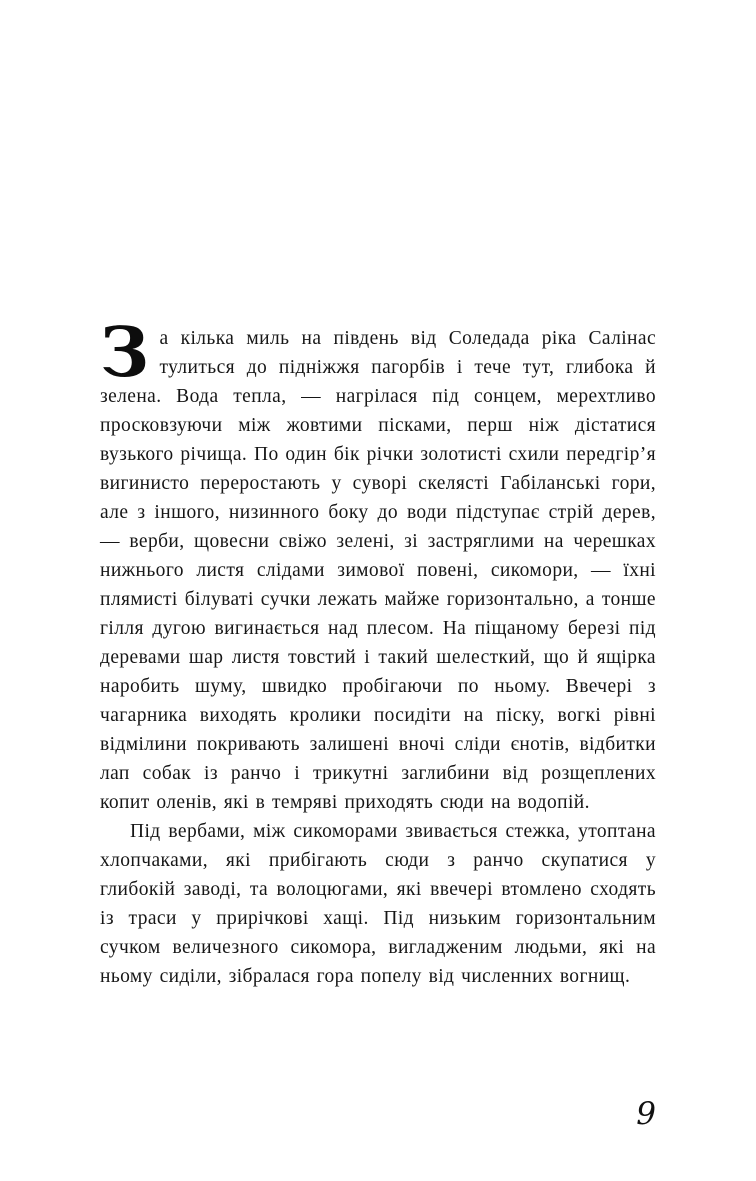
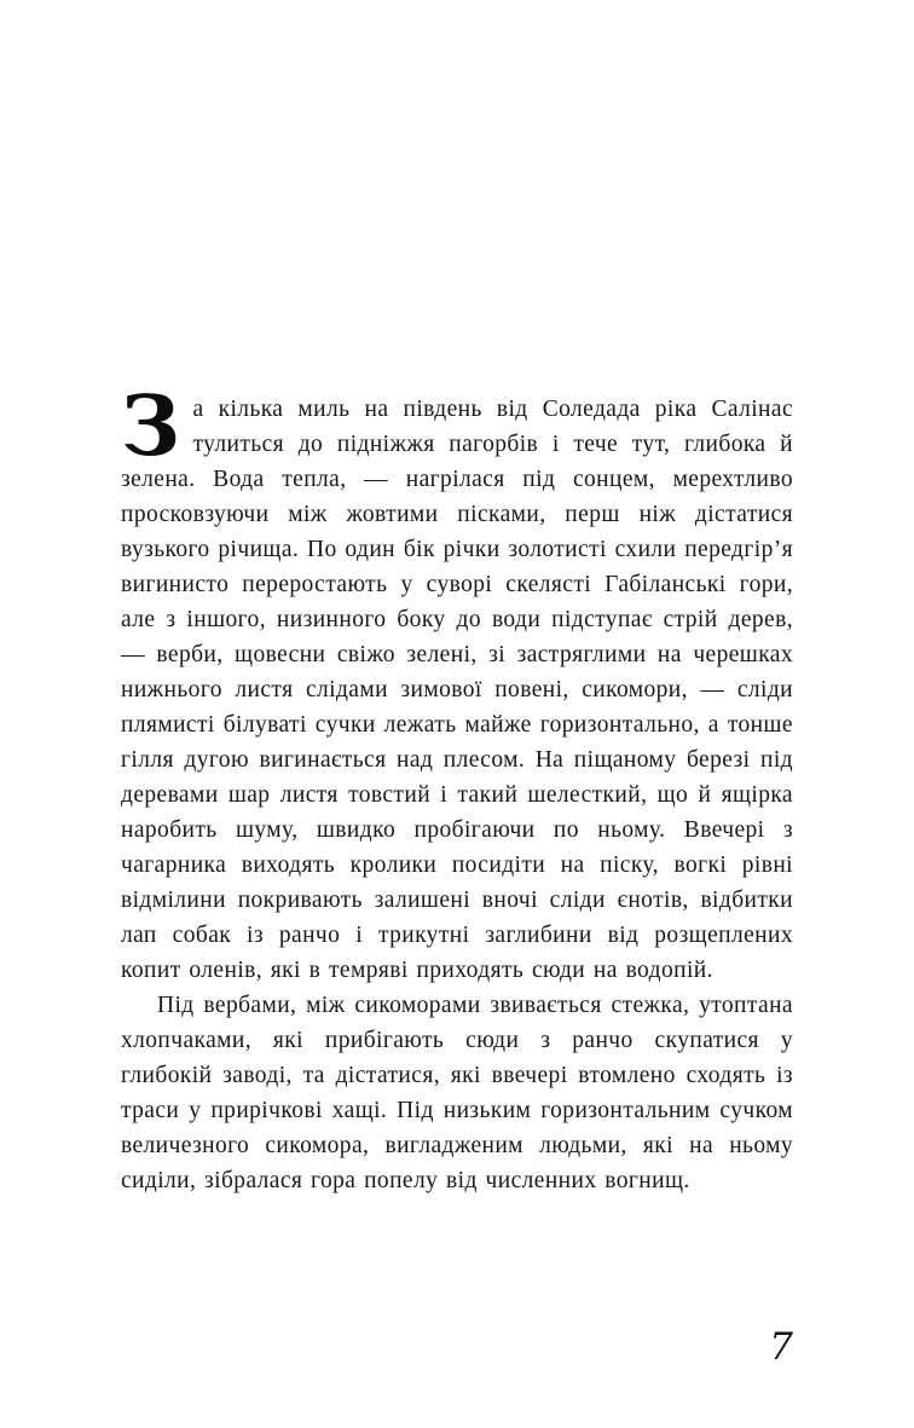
  З
- а кілька миль на південь від Соледада ріка Салінас тулиться до підніжжя пагорбів і тече тут, глибока й зелена. Вода тепла, — нагрілася під сонцем, мерехтливо просковзуючи між жовтими пісками, перш ніж дістатися вузького річища. По один бік річки золотисті схили передгір’я вигинисто переростають у суворі скелясті Габіланські гори, але з іншого, низинного боку до води підступає стрій дерев, — верби, щовесни свіжо зелені, зі застряглими на черешках нижнього листя слідами зимової повені, сикомори, — їхні плямисті білуваті сучки лежать майже горизонтально, а тонше гілля дугою вигинається над плесом. На піщаному березі під деревами шар листя товстий і такий шелесткий, що й ящірка наробить шуму, швидко пробігаючи по ньому. Ввечері з чагарника виходять кролики посидіти на піску, вогкі рівні відмілини покривають залишені вночі сліди єнотів, відбитки лап собак із ранчо і трикутні заглибини від розщеплених копит оленів, які в темряві приходять сюди на водопій.
+ а кілька миль на південь від Соледада ріка Салінас тулиться до підніжжя пагорбів і тече тут, глибока й зелена. Вода тепла, — нагрілася під сонцем, мерехтливо просковзуючи між жовтими пісками, перш ніж дістатися вузького річища. По один бік річки золотисті схили передгір’я вигинисто переростають у суворі скелясті Габіланські гори, але з іншого, низинного боку до води підступає стрій дерев, — верби, щовесни свіжо зелені, зі застряглими на черешках нижнього листя слідами зимової повені, сикомори, — сліди плямисті білуваті сучки лежать майже горизонтально, а тонше гілля дугою вигинається над плесом. На піщаному березі під деревами шар листя товстий і такий шелесткий, що й ящірка наробить шуму, швидко пробігаючи по ньому. Ввечері з чагарника виходять кролики посидіти на піску, вогкі рівні відмілини покривають залишені вночі сліди єнотів, відбитки лап собак із ранчо і трикутні заглибини від розщеплених копит оленів, які в темряві приходять сюди на водопій.
- Під вербами, між сикоморами звивається стежка, утоптана хлопчаками, які прибігають сюди з ранчо скупатися у глибокій заводі, та волоцюгами, які ввечері втомлено сходять із траси у прирічкові хащі. Під низьким горизонтальним сучком величезного сикомора, вигладженим людьми, які на ньому сиділи, зібралася гора попелу від численних вогнищ.
+ Під вербами, між сикоморами звивається стежка, утоптана хлопчаками, які прибігають сюди з ранчо скупатися у глибокій заводі, та дістатися, які ввечері втомлено сходять із траси у прирічкові хащі. Під низьким горизонтальним сучком величезного сикомора, вигладженим людьми, які на ньому сиділи, зібралася гора попелу від численних вогнищ.
- 9
+ 7
